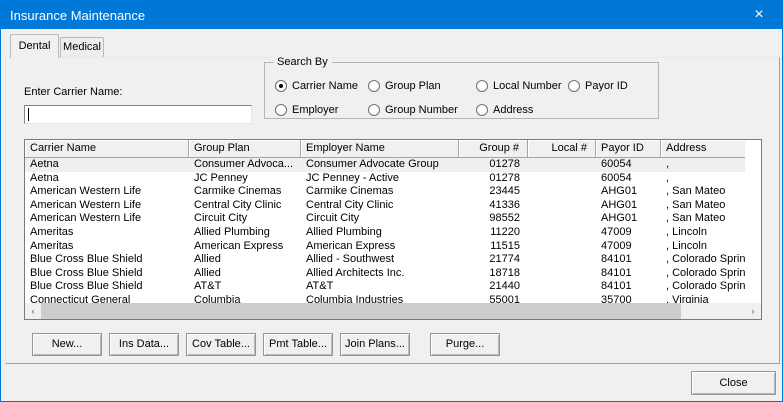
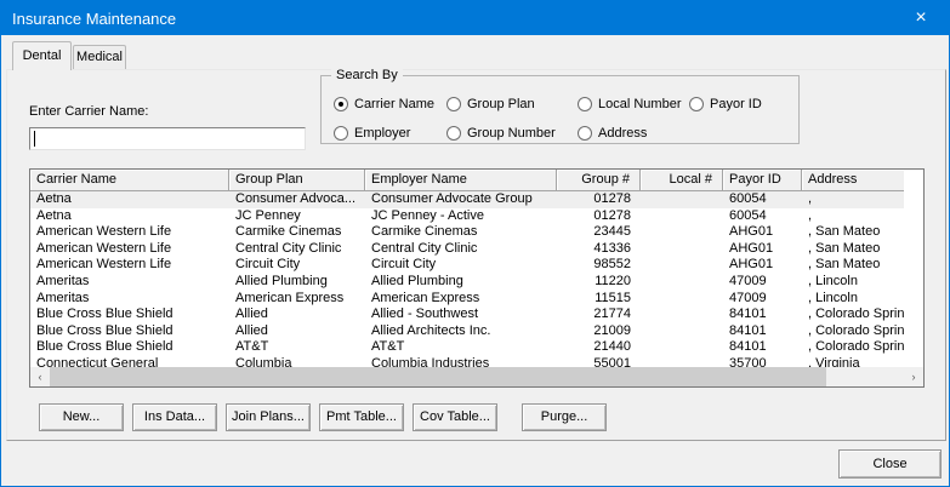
  Insurance Maintenance
  ×
  Dental
  Medical
  Enter Carrier Name:
  Search By
  Carrier Name
  Group Plan
  Local Number
  Payor ID
  Employer
  Group Number
  Address
  Carrier Name
  Group Plan
  Employer Name
  Group #
  Local #
  Payor ID
  Address
  Aetna
  Consumer Advoca...
  Consumer Advocate Group
  01278
  60054
  ,
  Aetna
  JC Penney
  JC Penney - Active
  01278
  60054
  ,
  American Western Life
  Carmike Cinemas
  Carmike Cinemas
  23445
  AHG01
  , San Mateo
  American Western Life
  Central City Clinic
  Central City Clinic
  41336
  AHG01
  , San Mateo
  American Western Life
  Circuit City
  Circuit City
  98552
  AHG01
  , San Mateo
  Ameritas
  Allied Plumbing
  Allied Plumbing
  11220
  47009
  , Lincoln
  Ameritas
  American Express
  American Express
  11515
  47009
  , Lincoln
  Blue Cross Blue Shield
  Allied
  Allied - Southwest
  21774
  84101
  , Colorado Sprin
  Blue Cross Blue Shield
  Allied
  Allied Architects Inc.
- 18718
+ 21009
  84101
  , Colorado Sprin
  Blue Cross Blue Shield
  AT&T
  AT&T
  21440
  84101
  , Colorado Sprin
  Connecticut General
  Columbia
  Columbia Industries
  55001
  35700
  , Virginia
  ‹
  ›
  New...
  Ins Data...
- Cov Table...
+ Join Plans...
  Pmt Table...
- Join Plans...
+ Cov Table...
  Purge...
  Close
